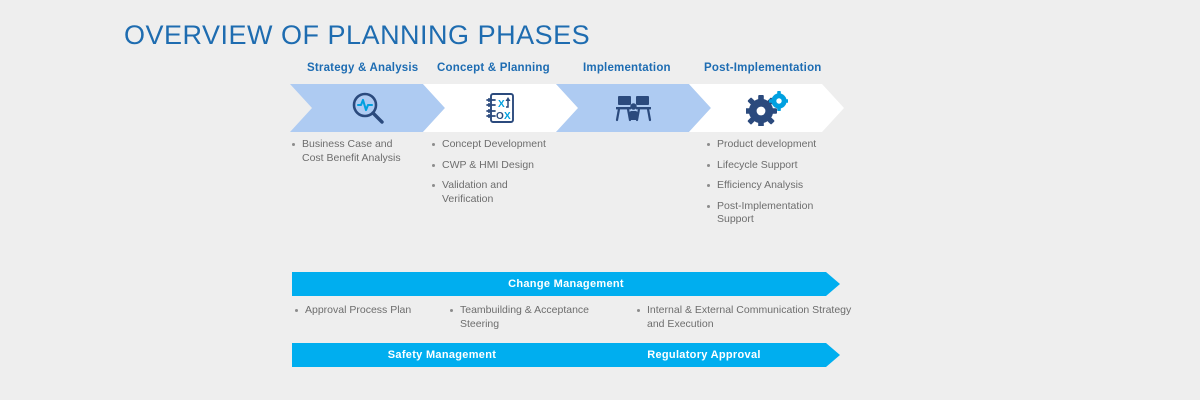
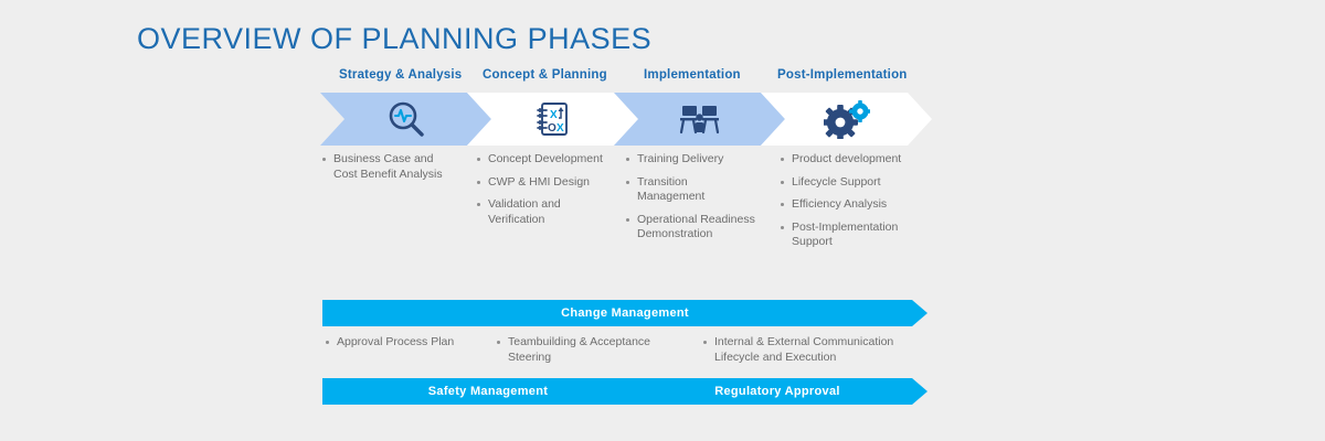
  OVERVIEW OF PLANNING PHASES
  Strategy & Analysis
  Concept & Planning
  Implementation
  Post-Implementation
  X
  O
  X
  Business Case and Cost Benefit Analysis
  Concept Development
  CWP & HMI Design
  Validation and Verification
+ Training Delivery
+ Transition Management
+ Operational Readiness Demonstration
  Product development
  Lifecycle Support
  Efficiency Analysis
  Post-Implementation Support
  Change Management
  Approval Process Plan
  Teambuilding & Acceptance Steering
- Internal & External Communication Strategy and Execution
+ Internal & External Communication Lifecycle and Execution
  Safety Management
  Regulatory Approval
